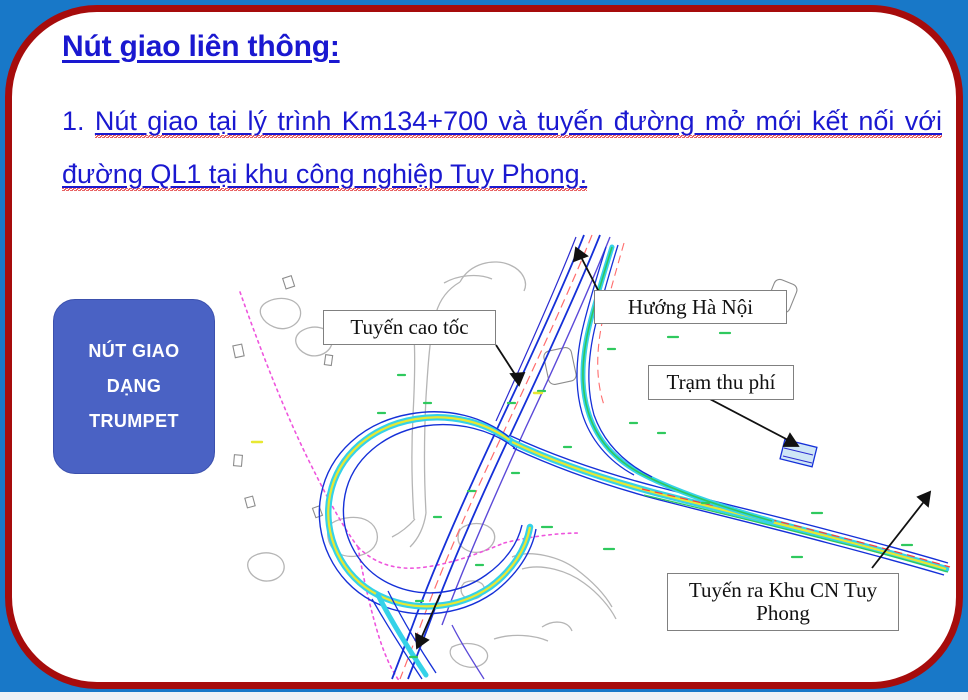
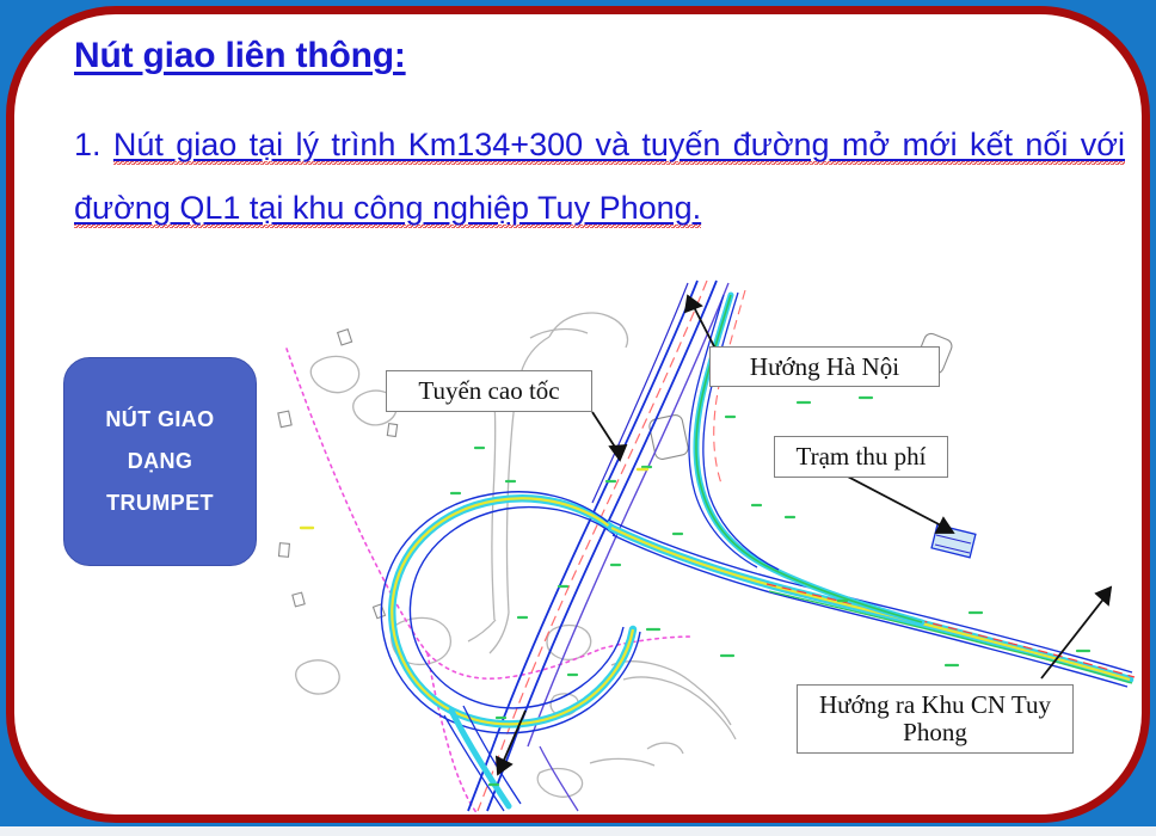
  Nút giao liên thông:
- 1. Nút giao tại lý trình Km134+700 và tuyến đường mở mới kết nối với đường QL1 tại khu công nghiệp Tuy Phong.
+ 1. Nút giao tại lý trình Km134+300 và tuyến đường mở mới kết nối với đường QL1 tại khu công nghiệp Tuy Phong.
  NÚT GIAO
  DẠNG
  TRUMPET
  Tuyến cao tốc
  Hướng Hà Nội
  Trạm thu phí
- Tuyến ra Khu CN Tuy
+ Hướng ra Khu CN Tuy
  Phong
